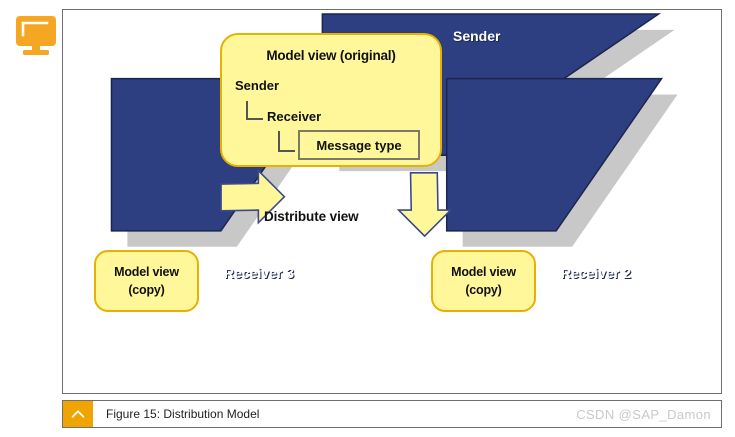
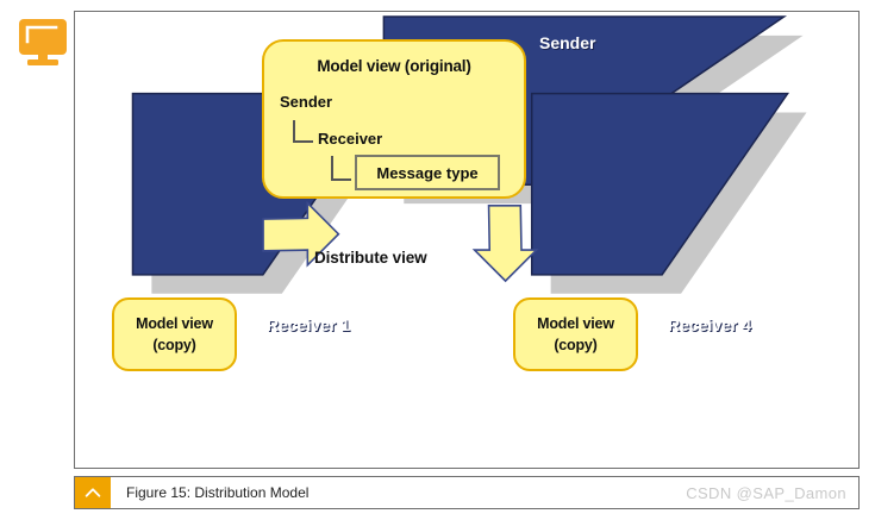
  Sender
- Receiver 3
+ Receiver 1
- Receiver 2
+ Receiver 4
  Model view (original)
  Sender
  Receiver
  Message type
  Distribute view
  Model view
  (copy)
  Model view
  (copy)
  Figure 15: Distribution Model
  CSDN @SAP_Damon
